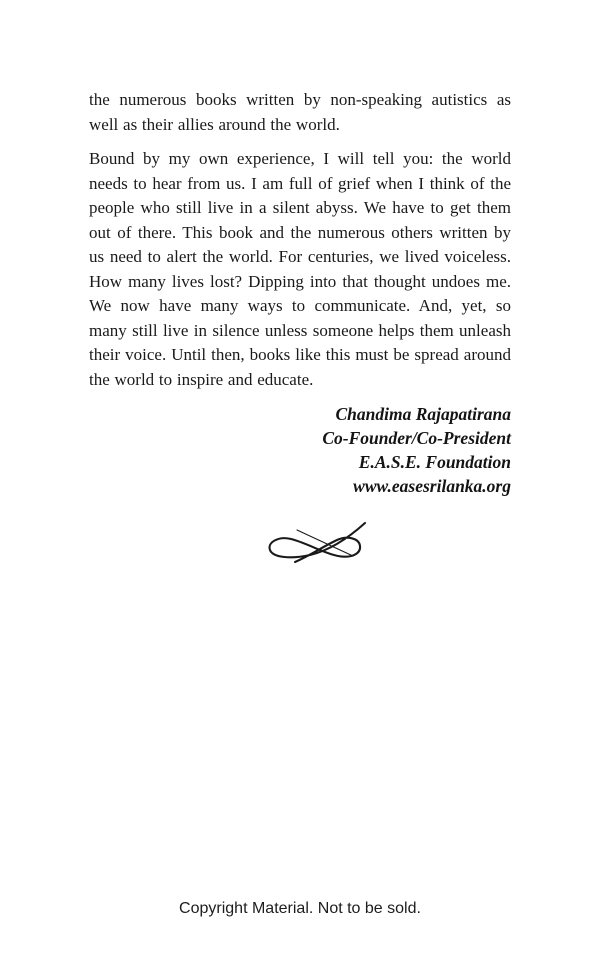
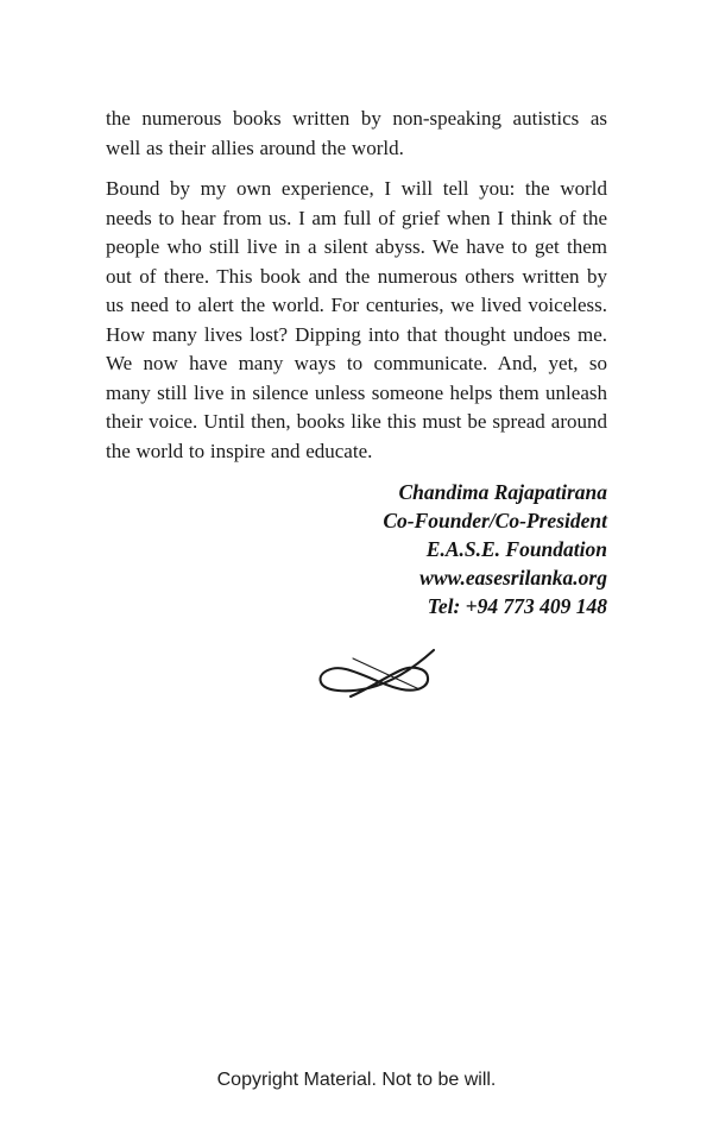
  the numerous books written by non-speaking autistics as well as their allies around the world.
  Bound by my own experience, I will tell you: the world needs to hear from us. I am full of grief when I think of the people who still live in a silent abyss. We have to get them out of there. This book and the numerous others written by us need to alert the world. For centuries, we lived voiceless. How many lives lost? Dipping into that thought undoes me. We now have many ways to communicate. And, yet, so many still live in silence unless someone helps them unleash their voice. Until then, books like this must be spread around the world to inspire and educate.
  Chandima Rajapatirana
  Co-Founder/Co-President
  E.A.S.E. Foundation
  www.easesrilanka.org
+ Tel: +94 773 409 148
- Copyright Material. Not to be sold.
+ Copyright Material. Not to be will.
